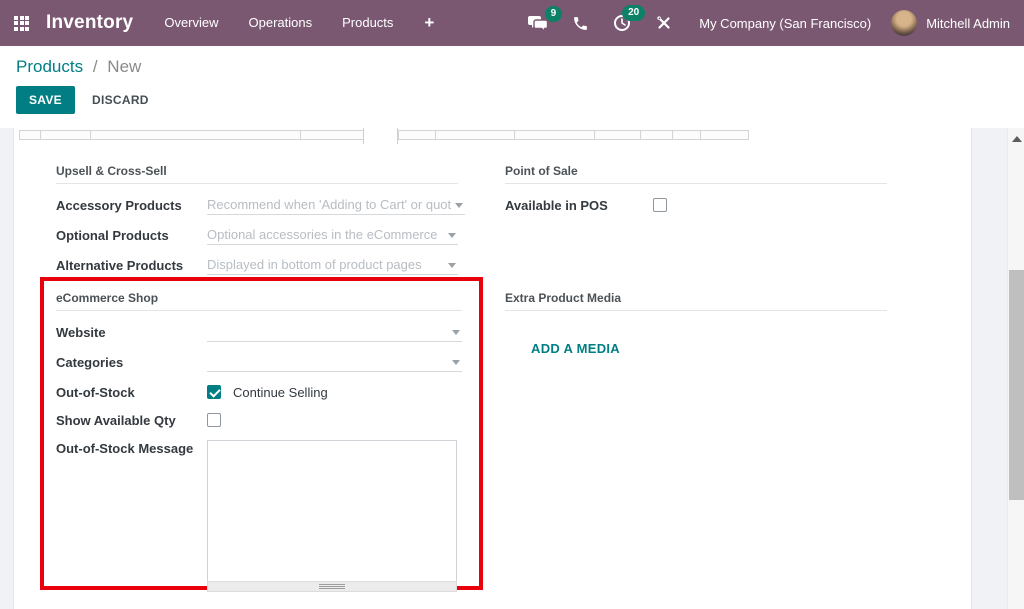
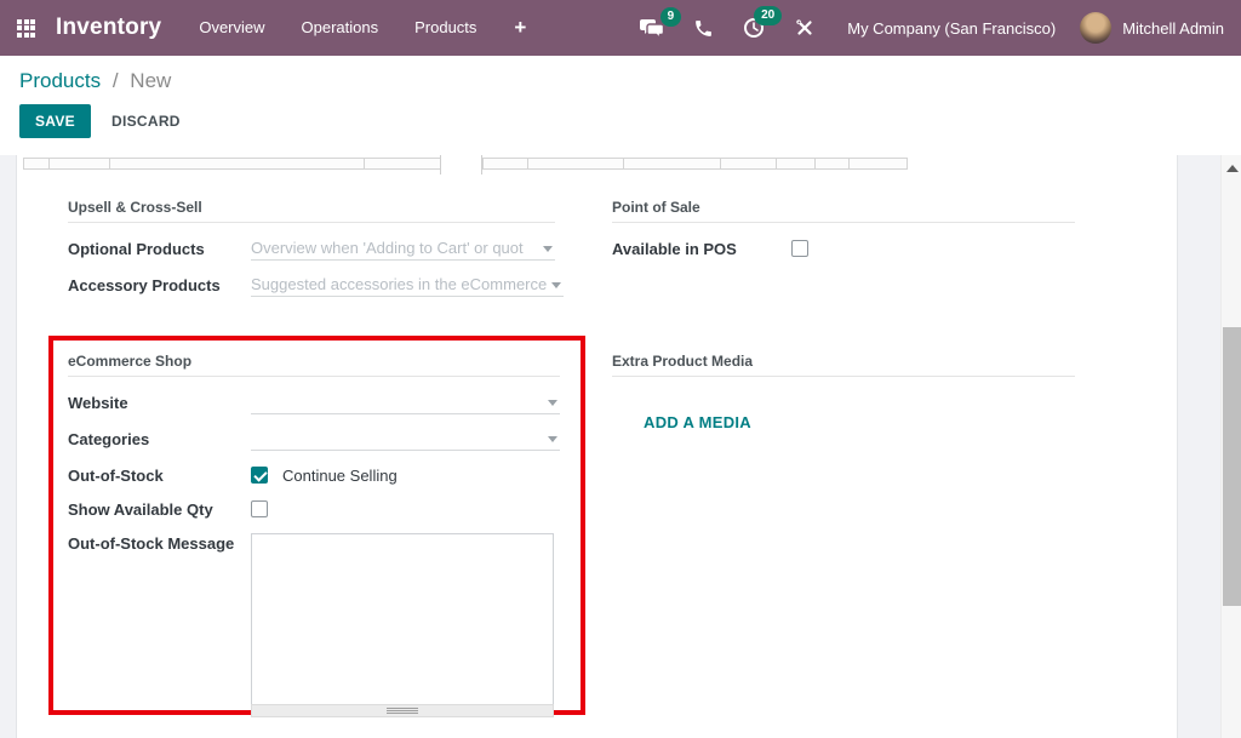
  Inventory
  Overview
  Operations
  Products
  +
  9
  20
  My Company (San Francisco)
  Mitchell Admin
  Products / New
  SAVE
  DISCARD
  Upsell & Cross-Sell
- Accessory Products
+ Optional Products
- Recommend when 'Adding to Cart' or quot
+ Overview when 'Adding to Cart' or quot
- Optional Products
+ Accessory Products
- Optional accessories in the eCommerce
+ Suggested accessories in the eCommerce
- Alternative Products
- Displayed in bottom of product pages
  eCommerce Shop
  Website
  Categories
  Out-of-Stock
  Continue Selling
  Show Available Qty
  Out-of-Stock Message
  Point of Sale
  Available in POS
  Extra Product Media
  ADD A MEDIA
